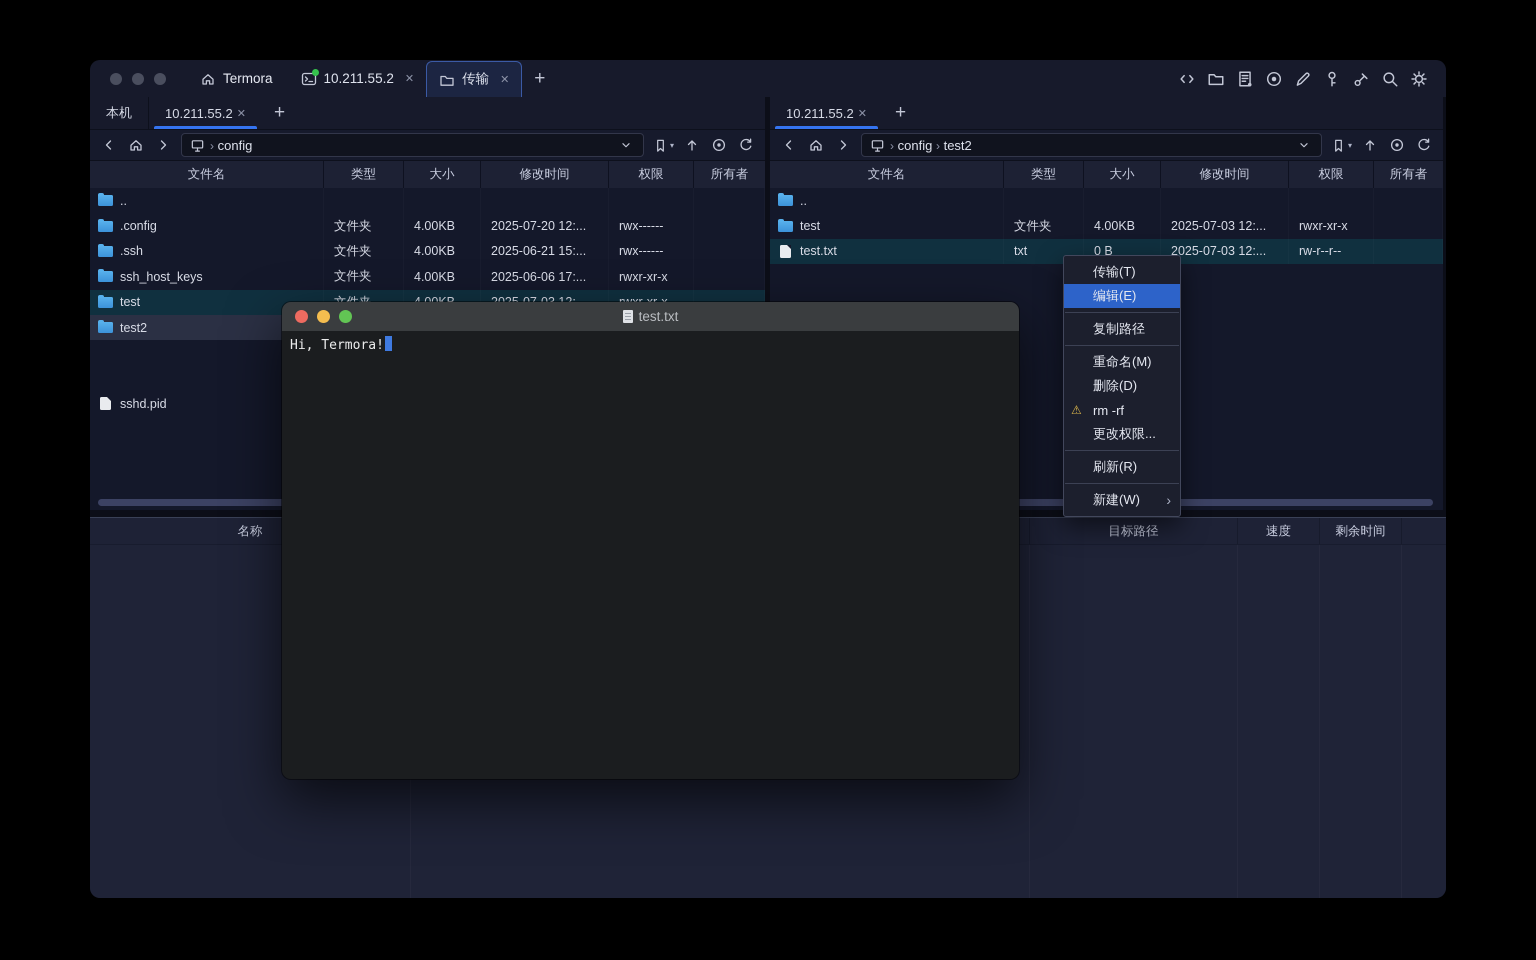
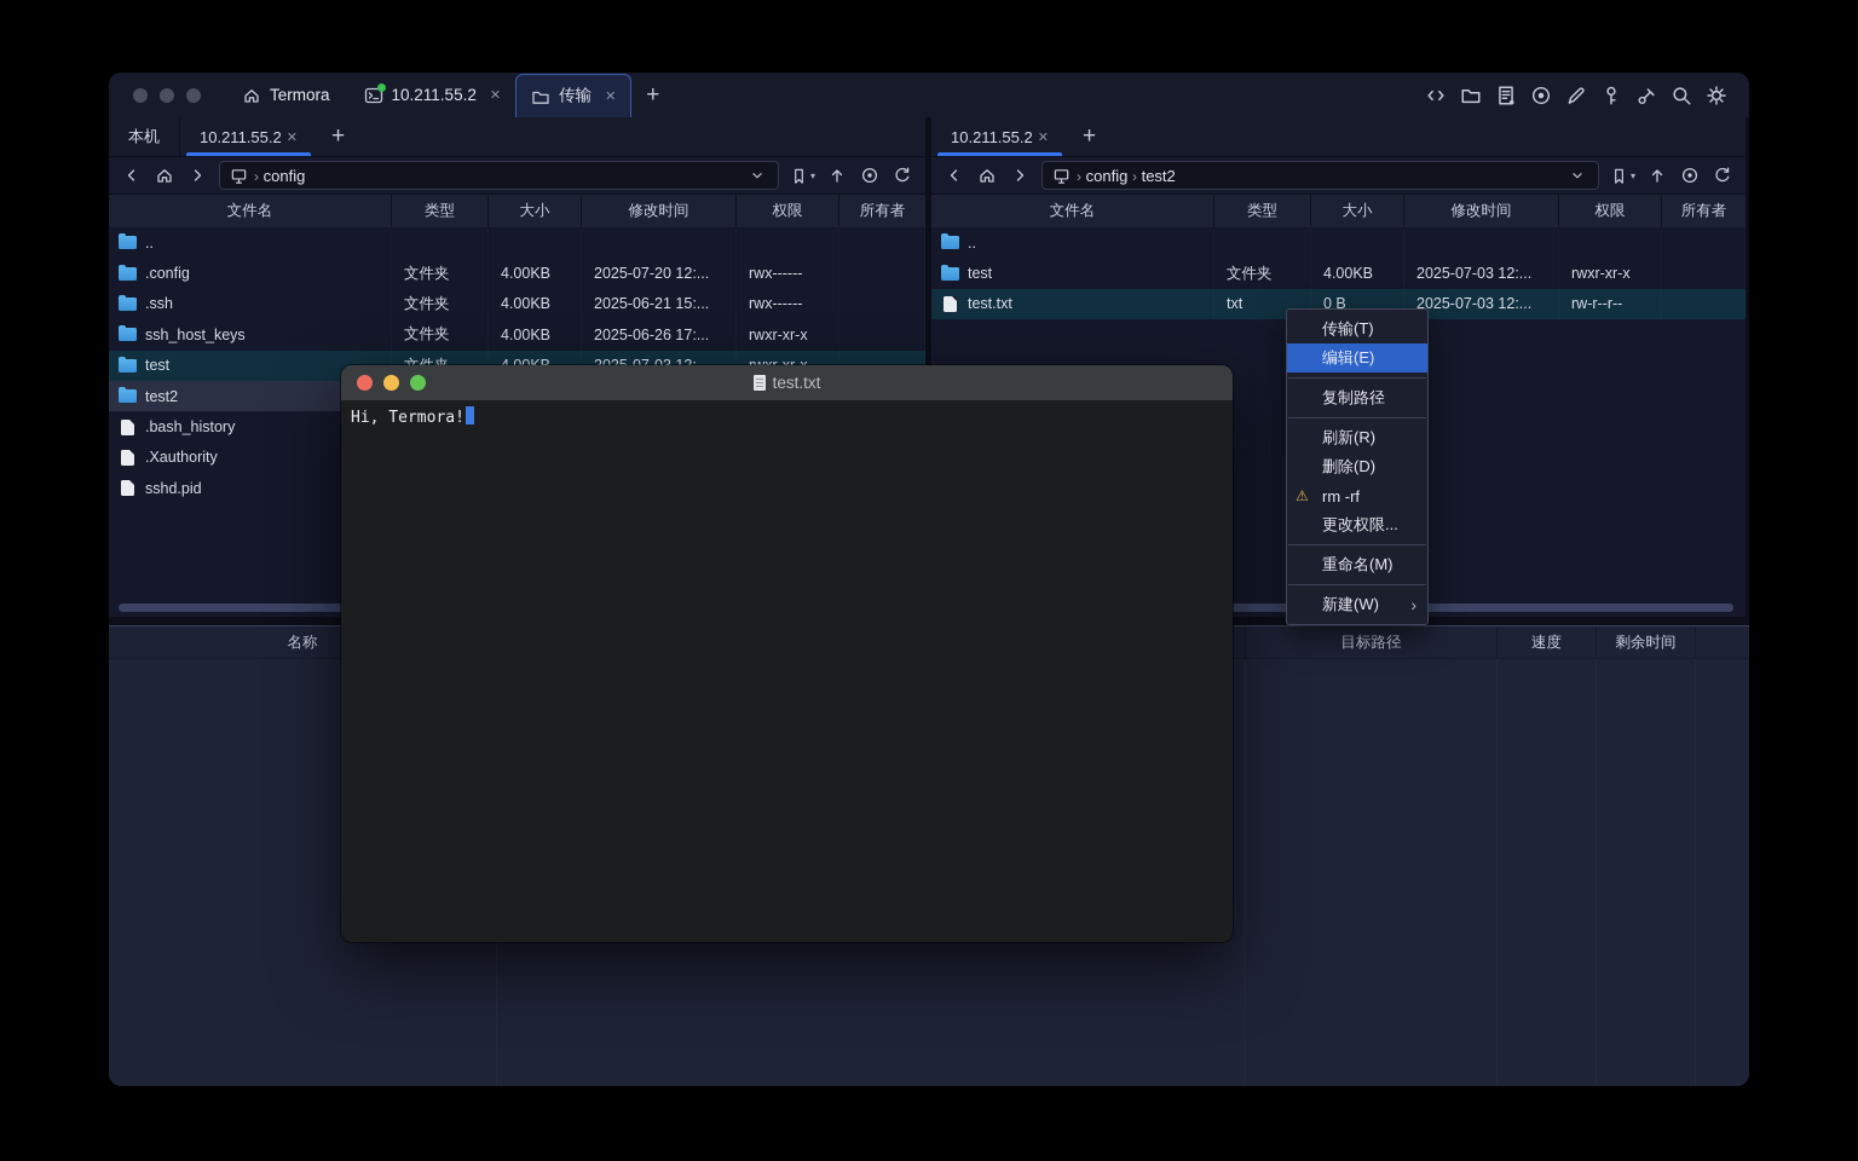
  Termora
  10.211.55.2
  ✕
  传输
  ✕
  +
  本机
  10.211.55.2
  ✕
  +
  › config
  ▾
  文件名
  类型
  大小
  修改时间
  权限
  所有者
  ..
  .config
  文件夹
  4.00KB
  2025-07-20 12:...
  rwx------
  .ssh
  文件夹
  4.00KB
  2025-06-21 15:...
  rwx------
  ssh_host_keys
  文件夹
  4.00KB
- 2025-06-06 17:...
+ 2025-06-26 17:...
  rwxr-xr-x
  test
  test2
+ .bash_history
+ .Xauthority
  sshd.pid
  10.211.55.2
  ✕
  +
  › config › test2
  ▾
  文件名
  类型
  大小
  修改时间
  权限
  所有者
  ..
  test
  文件夹
  4.00KB
  2025-07-03 12:...
  rwxr-xr-x
  test.txt
  txt
  0 B
  2025-07-03 12:...
  rw-r--r--
  名称
  目标路径
  速度
  剩余时间
  传输(T)
  编辑(E)
  复制路径
- 重命名(M)
+ 刷新(R)
  删除(D)
  rm -rf
  更改权限...
- 刷新(R)
+ 重命名(M)
  新建(W)
  ›
  test.txt
  Hi, Termora!
